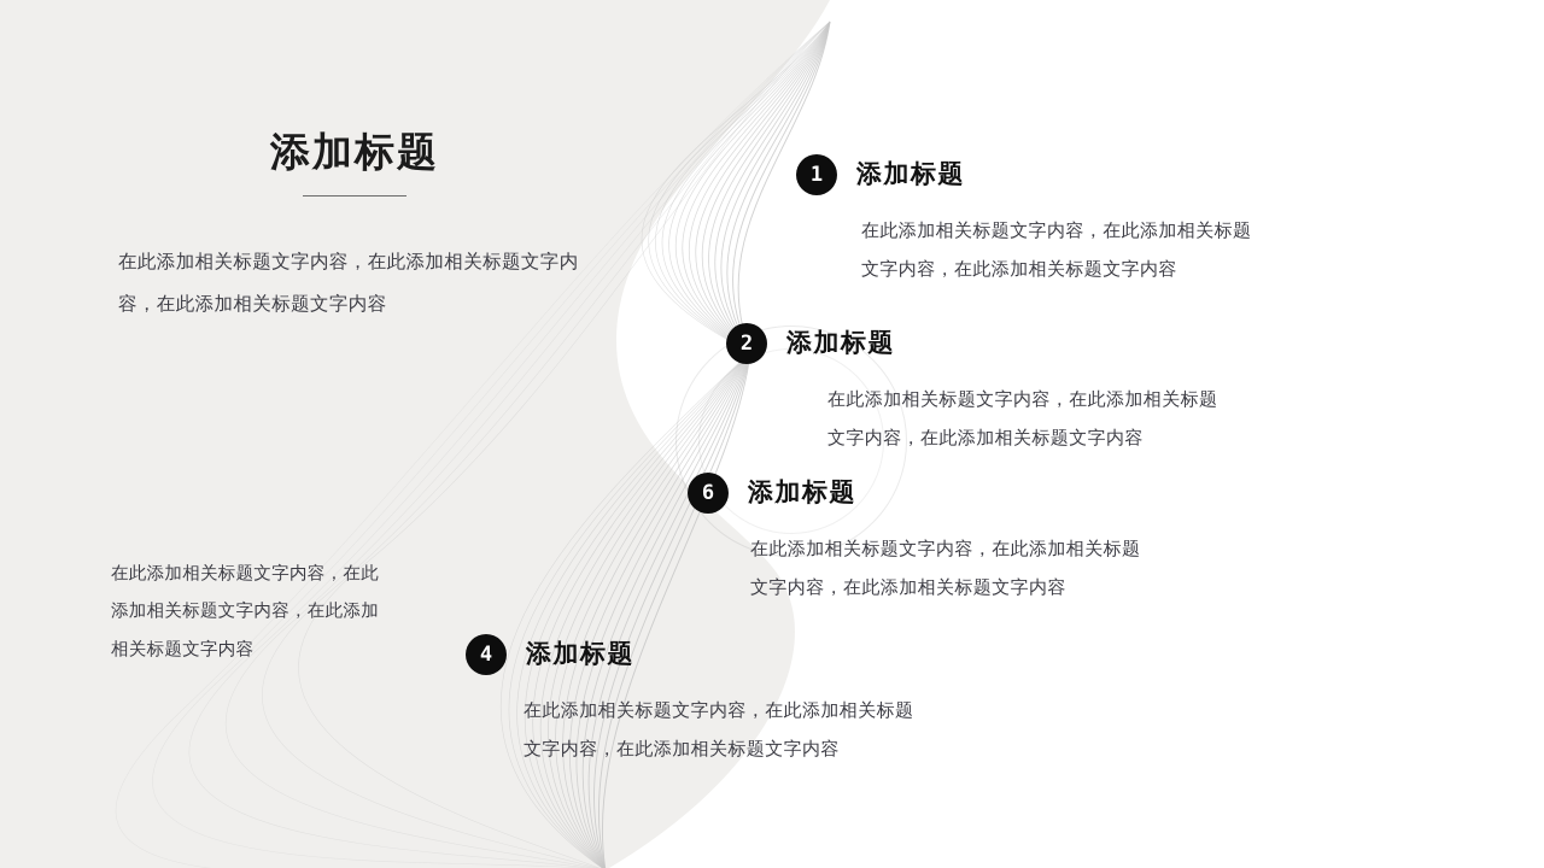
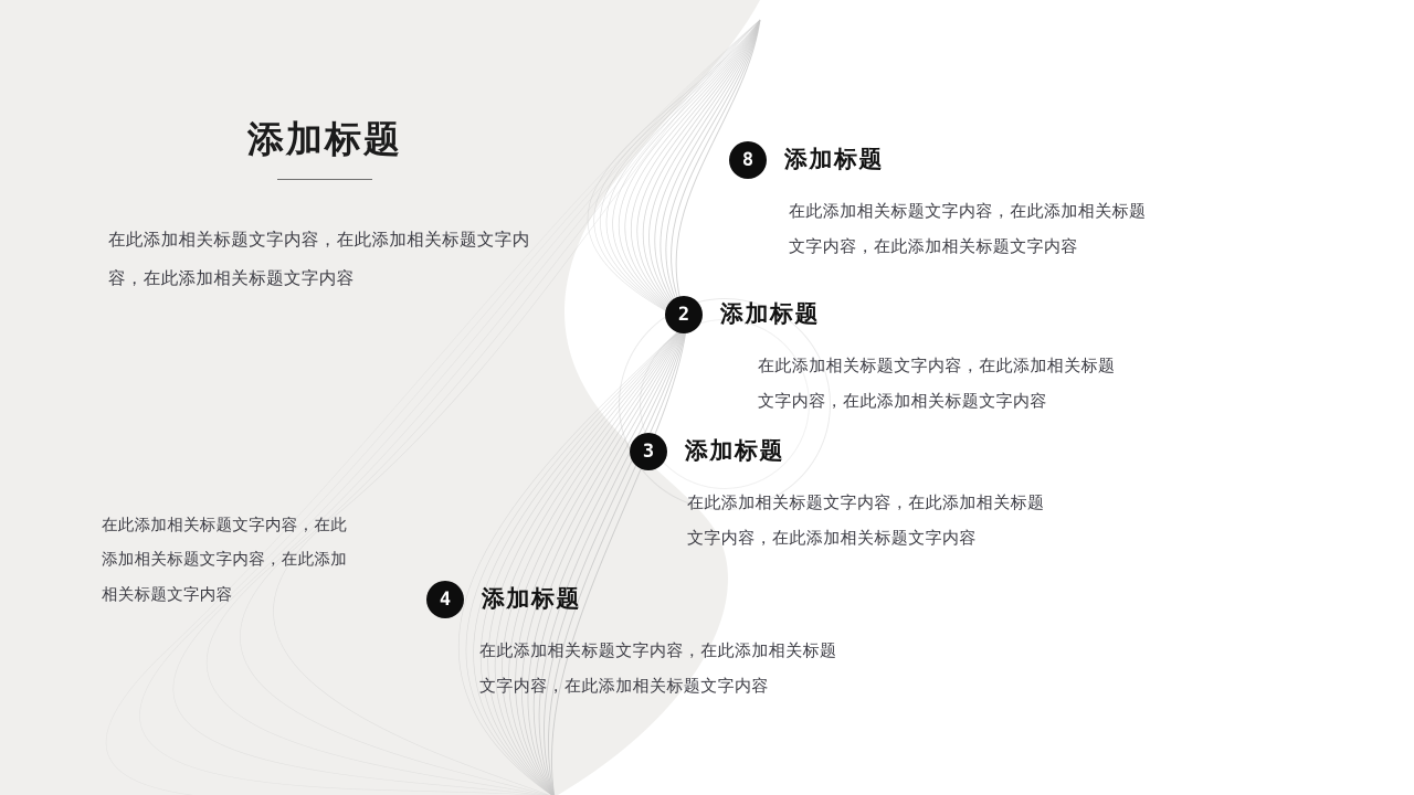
  添加标题
  在此添加相关标题文字内容，在此添加相关标题文字内容，在此添加相关标题文字内容
  在此添加相关标题文字内容，在此添加相关标题文字内容，在此添加相关标题文字内容
- 1
+ 8
  添加标题
  在此添加相关标题文字内容，在此添加相关标题
  文字内容，在此添加相关标题文字内容
  2
  添加标题
  在此添加相关标题文字内容，在此添加相关标题
  文字内容，在此添加相关标题文字内容
- 6
+ 3
  添加标题
  在此添加相关标题文字内容，在此添加相关标题
  文字内容，在此添加相关标题文字内容
  4
  添加标题
  在此添加相关标题文字内容，在此添加相关标题
  文字内容，在此添加相关标题文字内容
